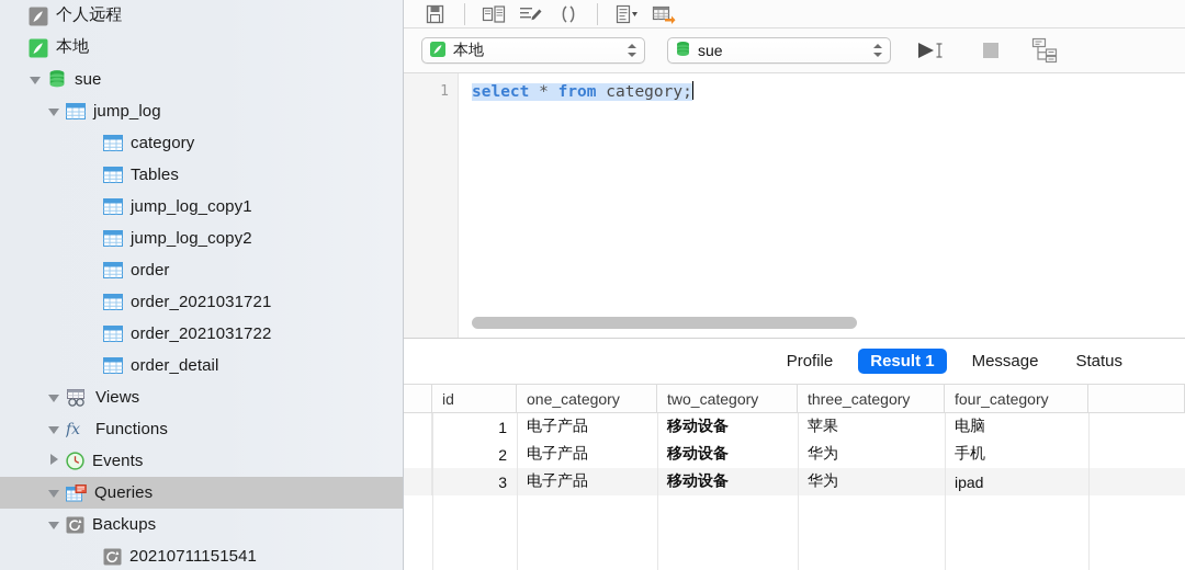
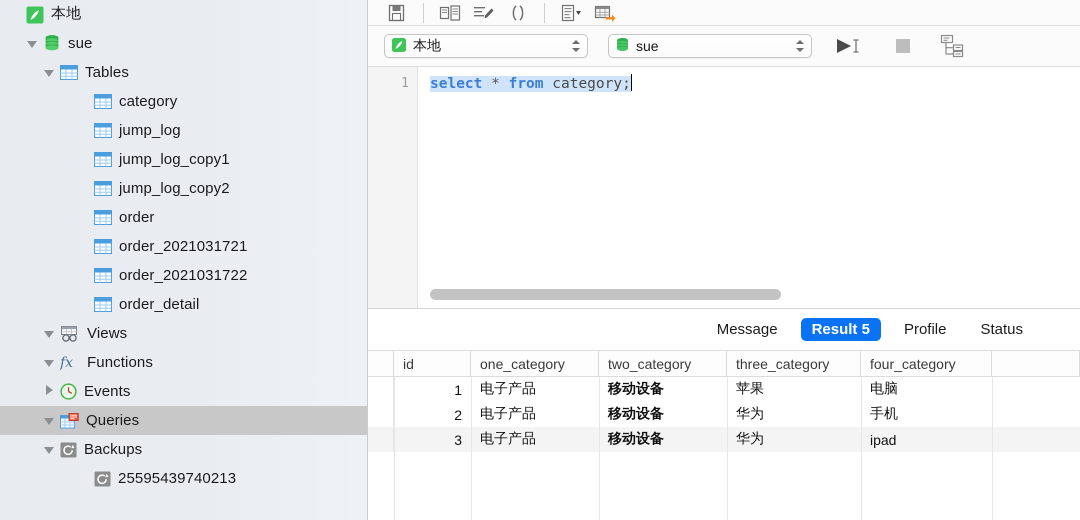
- 个人远程
  本地
  sue
- jump_log
+ Tables
  category
- Tables
+ jump_log
  jump_log_copy1
  jump_log_copy2
  order
  order_2021031721
  order_2021031722
  order_detail
  Views
  fx
  Functions
  Events
  Queries
  Backups
- 20210711151541
+ 25595439740213
  本地
  sue
  1
  select * from category;
- Profile
+ Message
- Result 1
+ Result 5
- Message
+ Profile
  Status
  id
  one_category
  two_category
  three_category
  four_category
  1
  电子产品
  移动设备
  苹果
  电脑
  2
  电子产品
  移动设备
  华为
  手机
  3
  电子产品
  移动设备
  华为
  ipad
